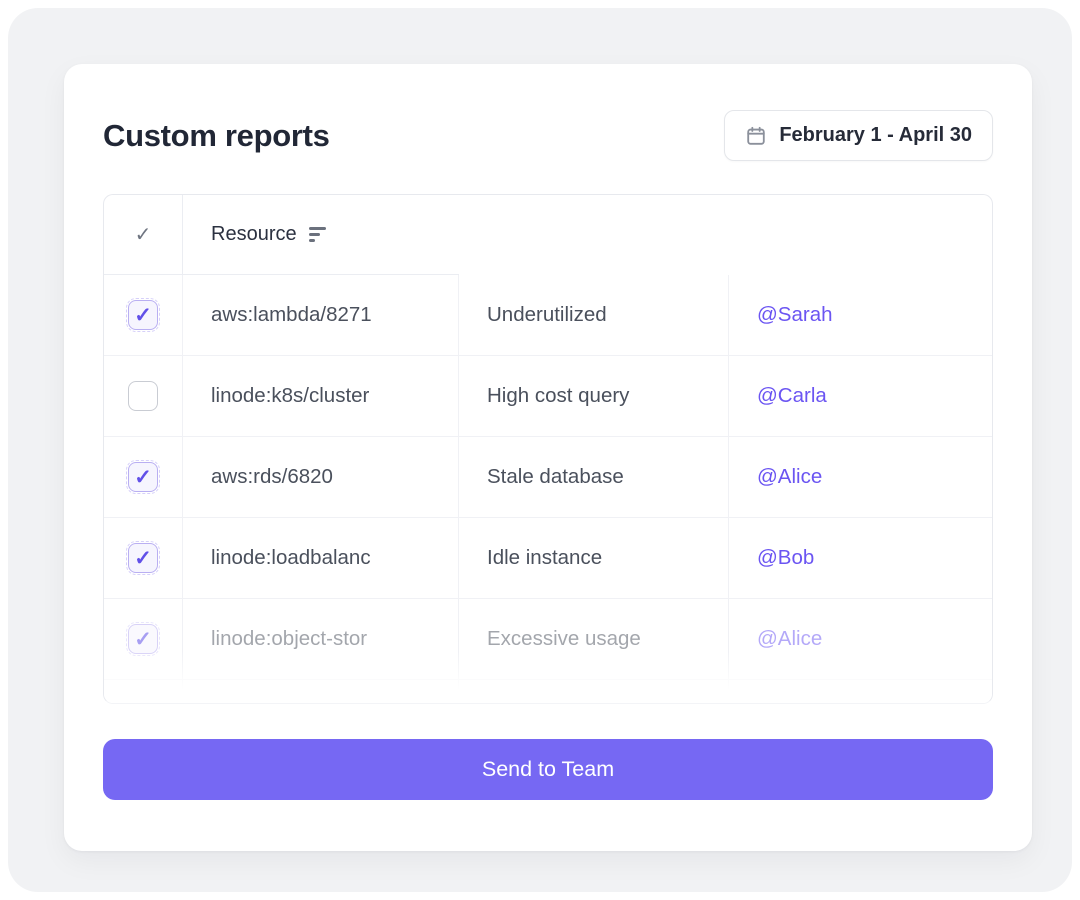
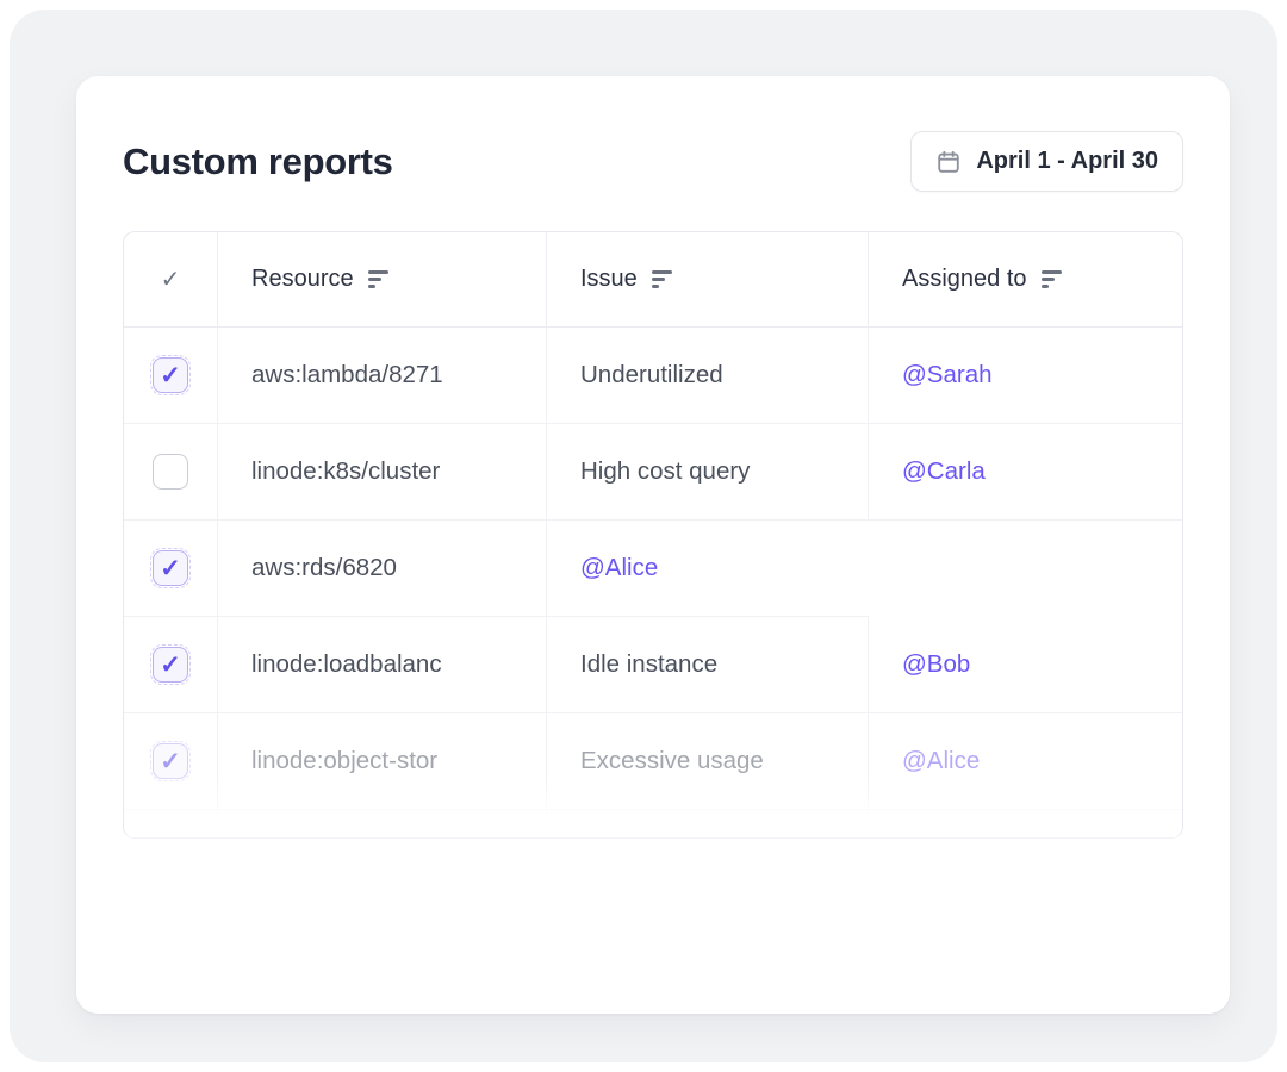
  Custom reports
- February 1 - April 30
+ April 1 - April 30
  ✓
  Resource
+ Issue
+ Assigned to
  aws:lambda/8271
  Underutilized
  @Sarah
  linode:k8s/cluster
  High cost query
  @Carla
  aws:rds/6820
- Stale database
  @Alice
  linode:loadbalanc
  Idle instance
  @Bob
  linode:object-stor
  Excessive usage
  @Alice
- Send to Team
